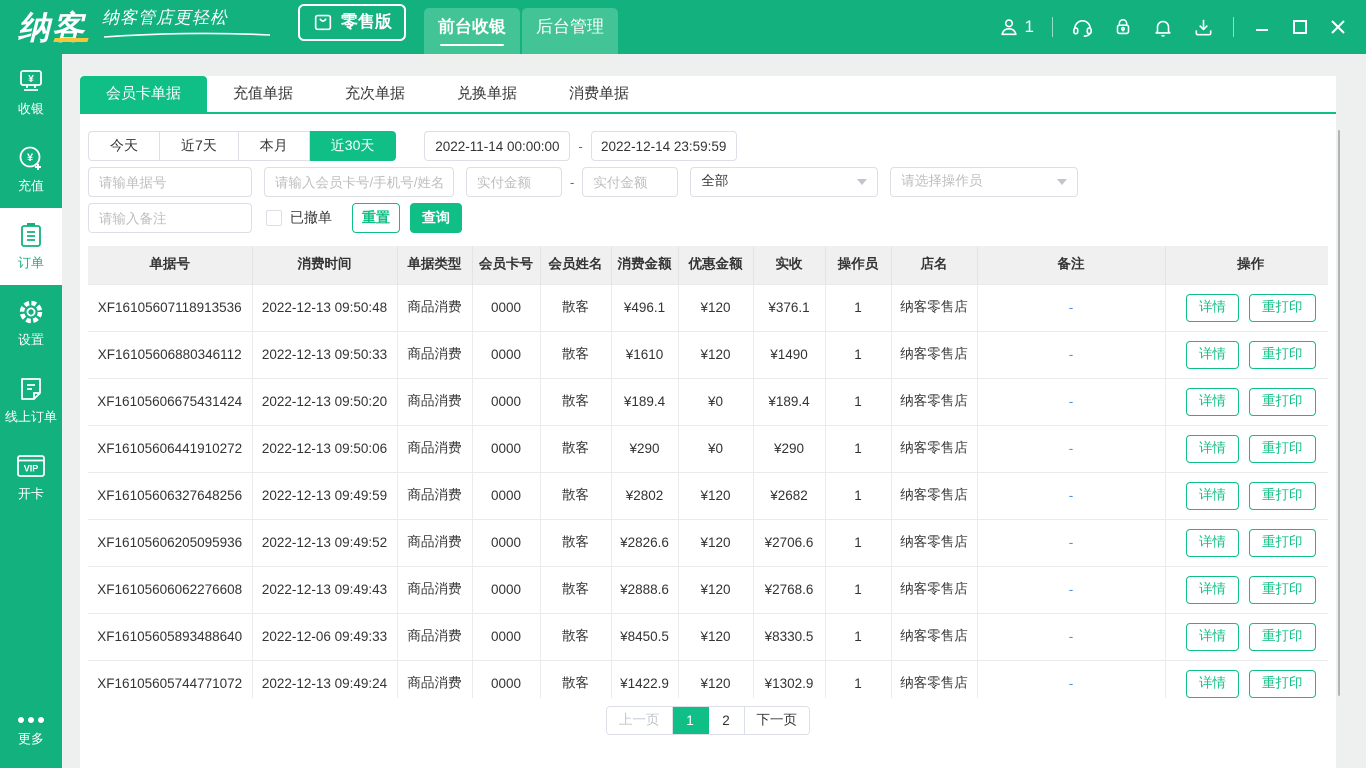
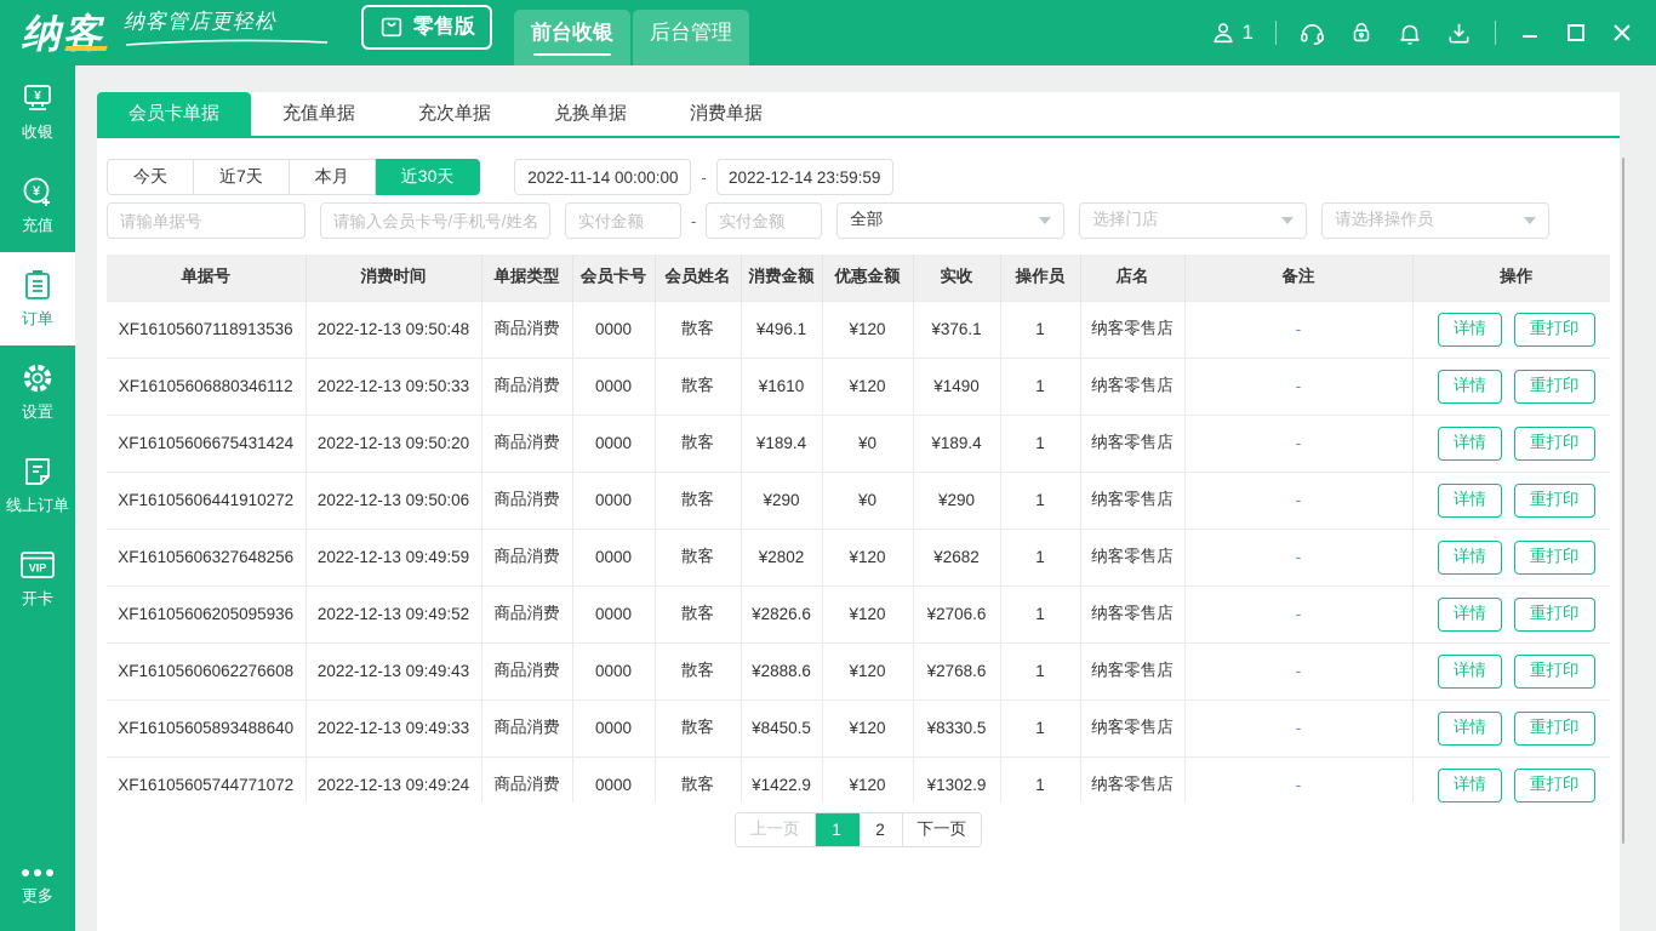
  纳客
  纳客管店更轻松
  零售版
  前台收银
  后台管理
  1
  ¥
  收银
  ¥
  充值
  订单
  设置
  线上订单
  VIP
  开卡
  更多
  会员卡单据
  充值单据
  充次单据
  兑换单据
  消费单据
  今天
  近7天
  本月
  近30天
  2022-11-14 00:00:00
  -
  2022-12-14 23:59:59
  请输单据号
  请输入会员卡号/手机号/姓名
  实付金额
  -
  实付金额
  全部
+ 选择门店
  请选择操作员
- 请输入备注
- 已撤单
- 重置
- 查询
  单据号	消费时间	单据类型	会员卡号	会员姓名	消费金额	优惠金额	实收	操作员	店名	备注	操作
  XF16105607118913536	2022-12-13 09:50:48	商品消费	0000	散客	¥496.1	¥120	¥376.1	1	纳客零售店	-	详情 重打印
  XF16105606880346112	2022-12-13 09:50:33	商品消费	0000	散客	¥1610	¥120	¥1490	1	纳客零售店	-	详情 重打印
  XF16105606675431424	2022-12-13 09:50:20	商品消费	0000	散客	¥189.4	¥0	¥189.4	1	纳客零售店	-	详情 重打印
  XF16105606441910272	2022-12-13 09:50:06	商品消费	0000	散客	¥290	¥0	¥290	1	纳客零售店	-	详情 重打印
  XF16105606327648256	2022-12-13 09:49:59	商品消费	0000	散客	¥2802	¥120	¥2682	1	纳客零售店	-	详情 重打印
  XF16105606205095936	2022-12-13 09:49:52	商品消费	0000	散客	¥2826.6	¥120	¥2706.6	1	纳客零售店	-	详情 重打印
  XF16105606062276608	2022-12-13 09:49:43	商品消费	0000	散客	¥2888.6	¥120	¥2768.6	1	纳客零售店	-	详情 重打印
- XF16105605893488640	2022-12-06 09:49:33	商品消费	0000	散客	¥8450.5	¥120	¥8330.5	1	纳客零售店	-	详情 重打印
+ XF16105605893488640	2022-12-13 09:49:33	商品消费	0000	散客	¥8450.5	¥120	¥8330.5	1	纳客零售店	-	详情 重打印
  XF16105605744771072	2022-12-13 09:49:24	商品消费	0000	散客	¥1422.9	¥120	¥1302.9	1	纳客零售店	-	详情 重打印
  上一页
  1
  2
  下一页
